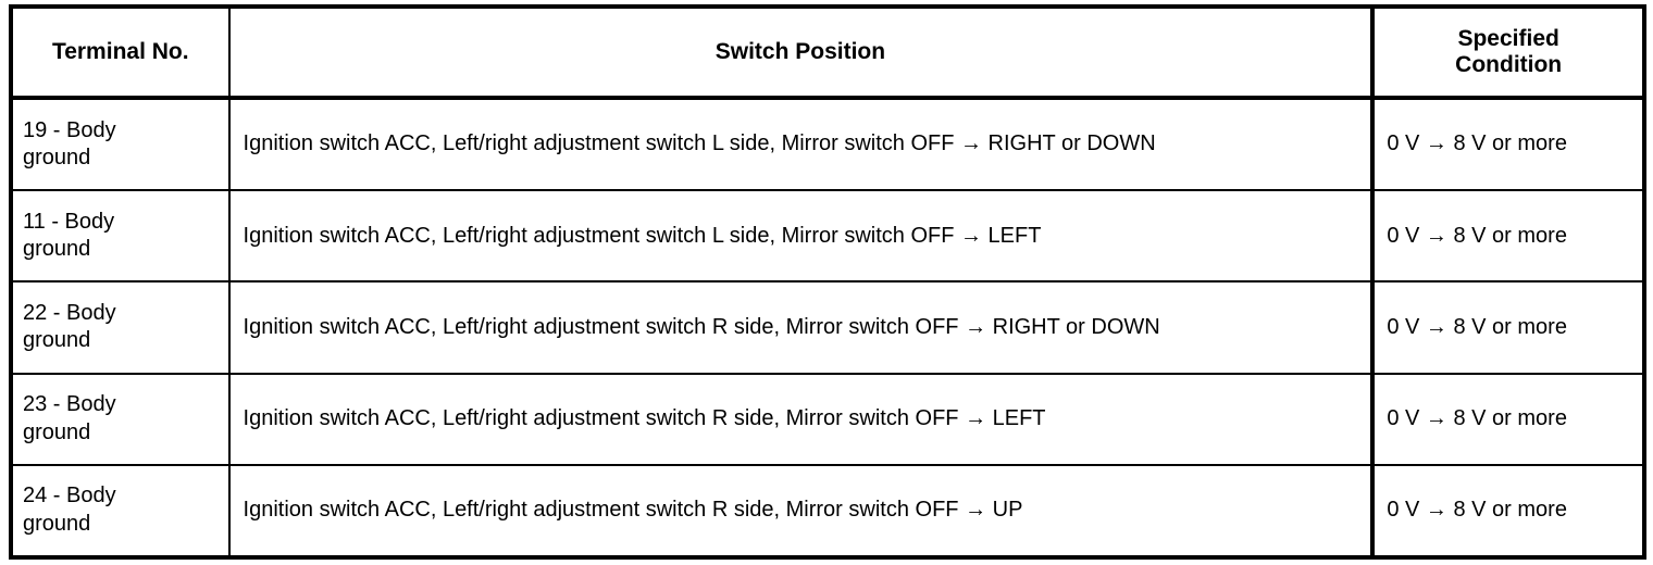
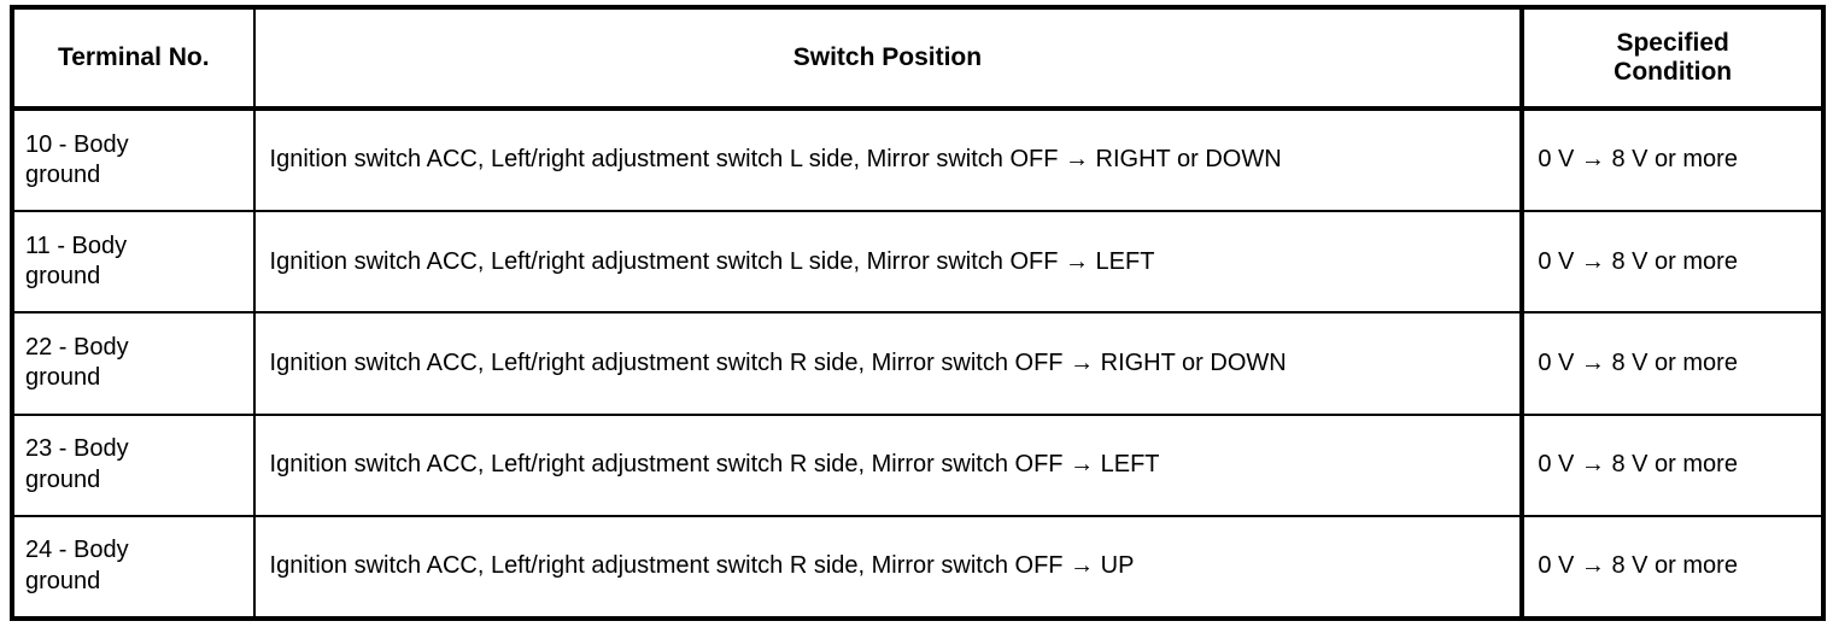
  Terminal No.	Switch Position	Specified Condition
- 19 - Body ground	Ignition switch ACC, Left/right adjustment switch L side, Mirror switch OFF → RIGHT or DOWN	0 V → 8 V or more
+ 10 - Body ground	Ignition switch ACC, Left/right adjustment switch L side, Mirror switch OFF → RIGHT or DOWN	0 V → 8 V or more
  11 - Body ground	Ignition switch ACC, Left/right adjustment switch L side, Mirror switch OFF → LEFT	0 V → 8 V or more
  22 - Body ground	Ignition switch ACC, Left/right adjustment switch R side, Mirror switch OFF → RIGHT or DOWN	0 V → 8 V or more
  23 - Body ground	Ignition switch ACC, Left/right adjustment switch R side, Mirror switch OFF → LEFT	0 V → 8 V or more
  24 - Body ground	Ignition switch ACC, Left/right adjustment switch R side, Mirror switch OFF → UP	0 V → 8 V or more
